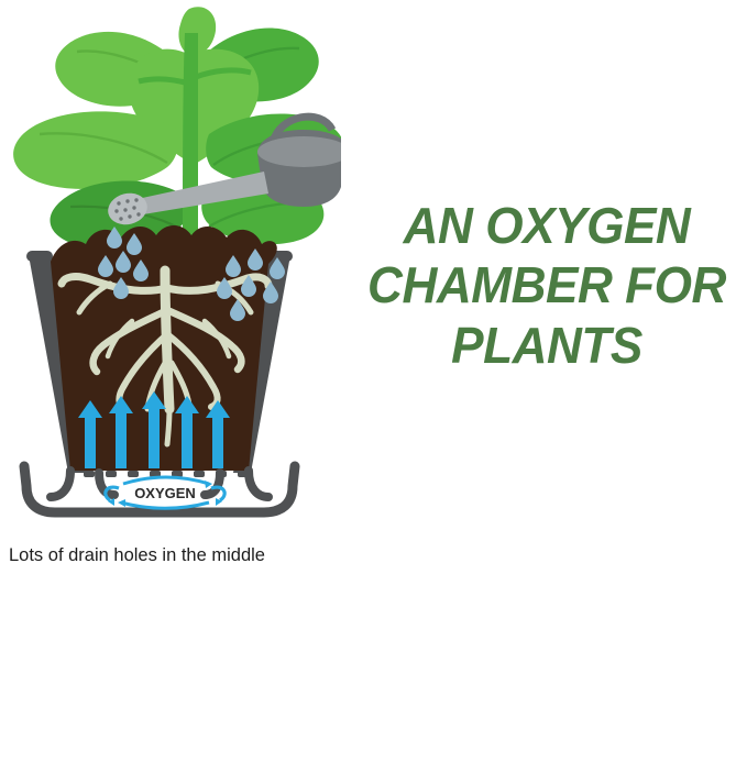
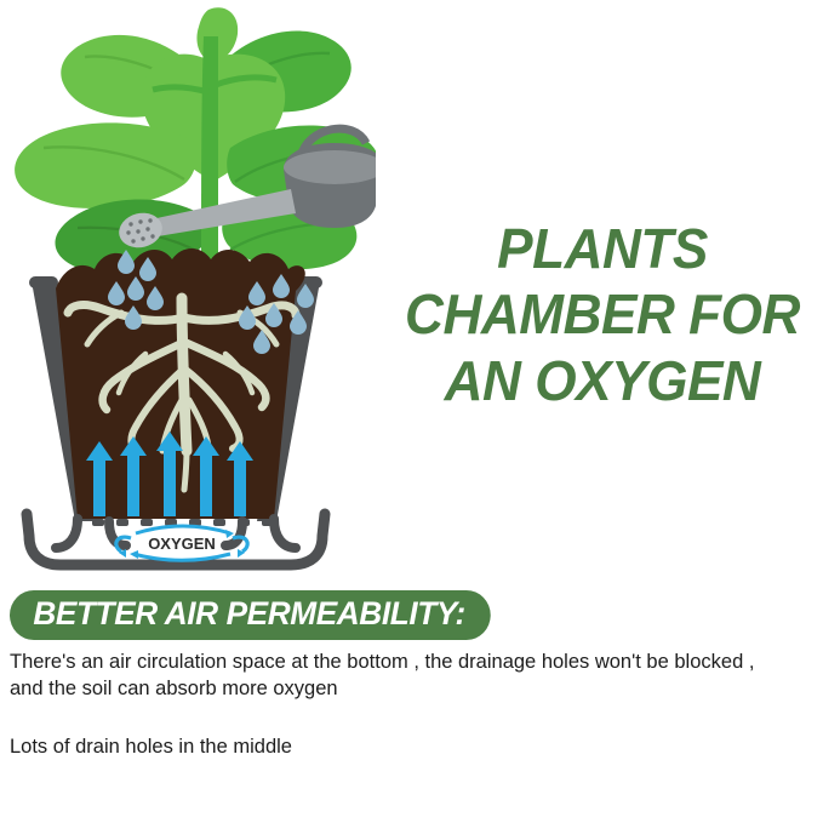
  OXYGEN
- AN OXYGEN
+ PLANTS
  CHAMBER FOR
- PLANTS
+ AN OXYGEN
+ BETTER AIR PERMEABILITY:
+ There's an air circulation space at the bottom , the drainage holes won't be blocked , and the soil can absorb more oxygen
  Lots of drain holes in the middle
